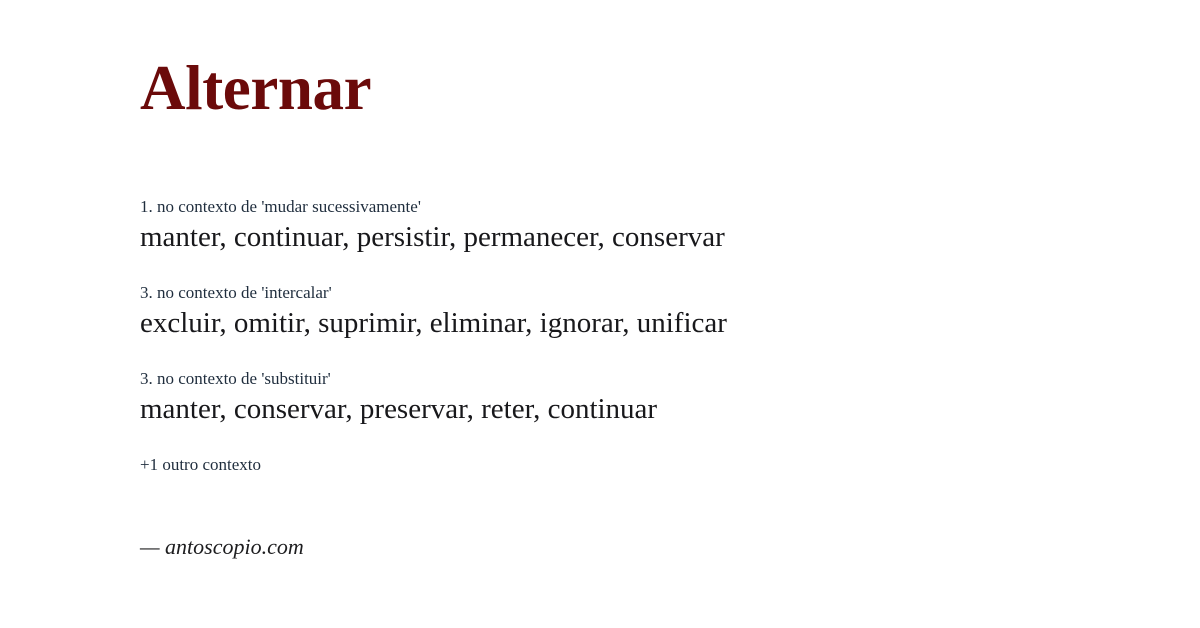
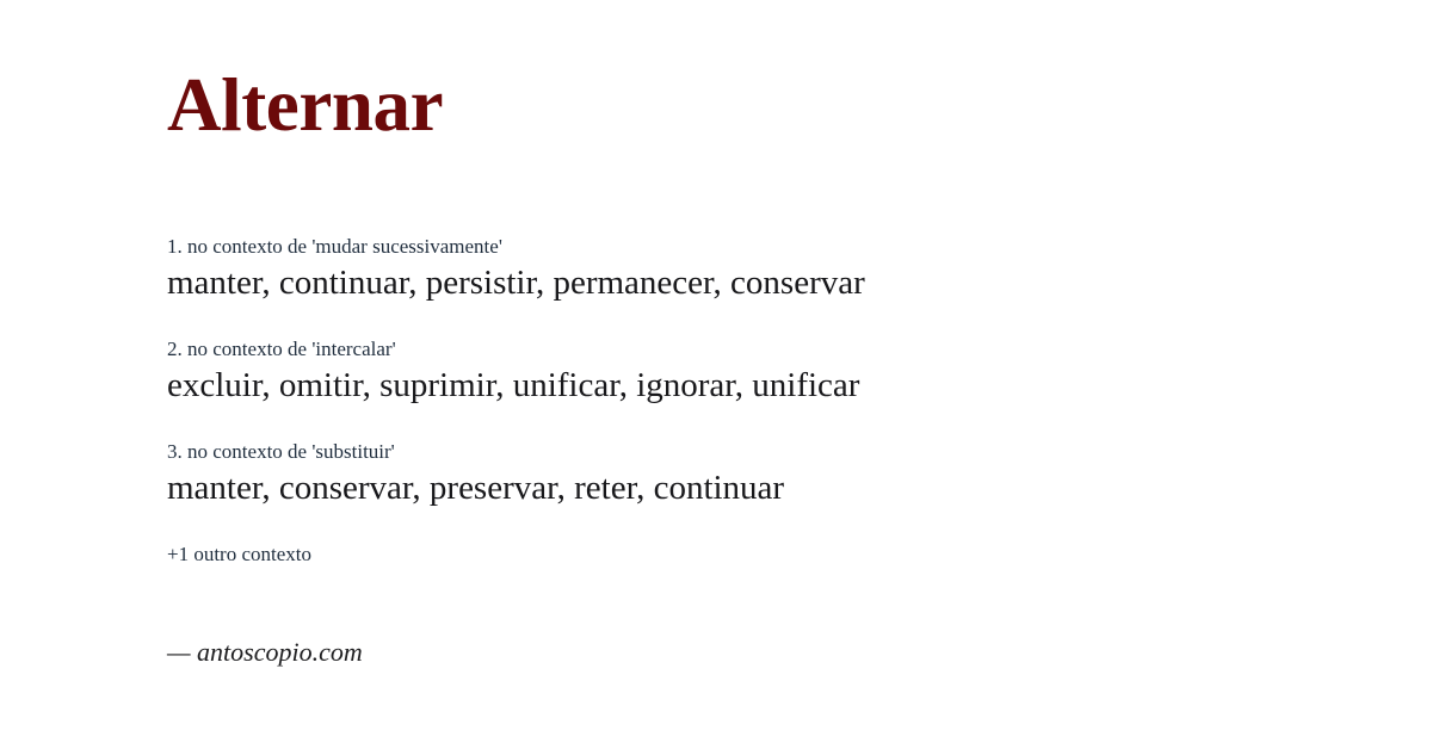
  Alternar
  1. no contexto de 'mudar sucessivamente'
  manter, continuar, persistir, permanecer, conservar
- 3. no contexto de 'intercalar'
+ 2. no contexto de 'intercalar'
- excluir, omitir, suprimir, eliminar, ignorar, unificar
+ excluir, omitir, suprimir, unificar, ignorar, unificar
  3. no contexto de 'substituir'
  manter, conservar, preservar, reter, continuar
  +1 outro contexto
  — antoscopio.com
